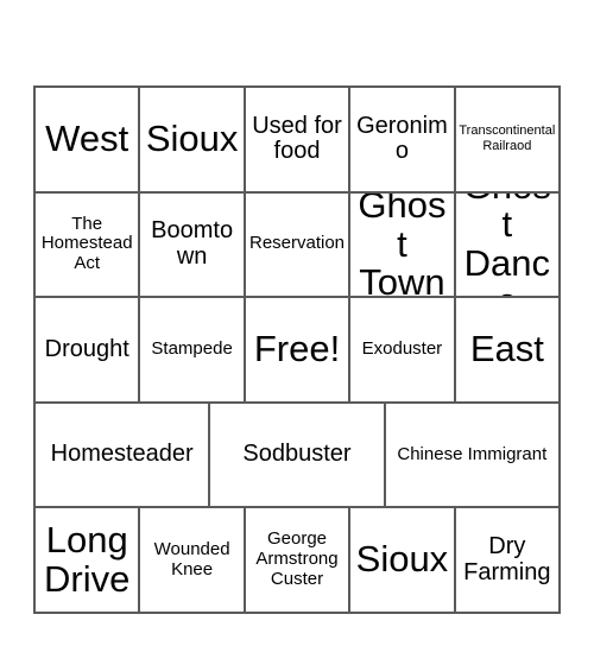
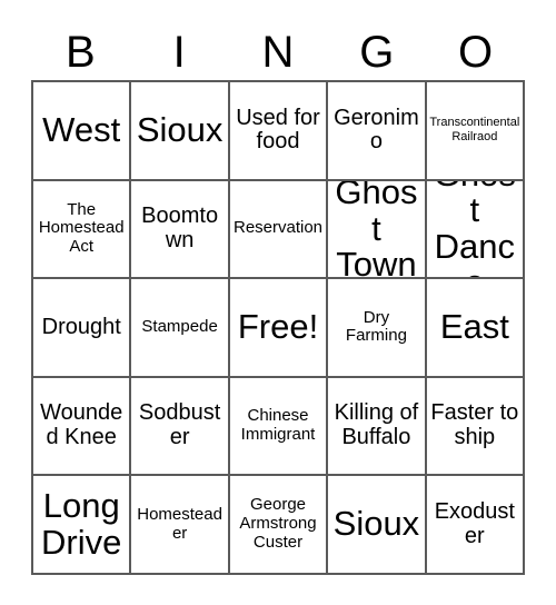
+ B
+ I
+ N
+ G
+ O
  West
  Sioux
  Used for food
  Geronimo
  Transcontinental Railraod
  The Homestead Act
  Boomtown
  Reservation
  Ghost Town
  Drought
  Stampede
  Free!
- Exoduster
+ Dry Farming
  East
- Homesteader
+ Wounded Knee
  Sodbuster
  Chinese Immigrant
+ Killing of Buffalo
+ Faster to ship
  Long Drive
- Wounded Knee
+ Homesteader
  George Armstrong Custer
  Sioux
- Dry Farming
+ Exoduster
